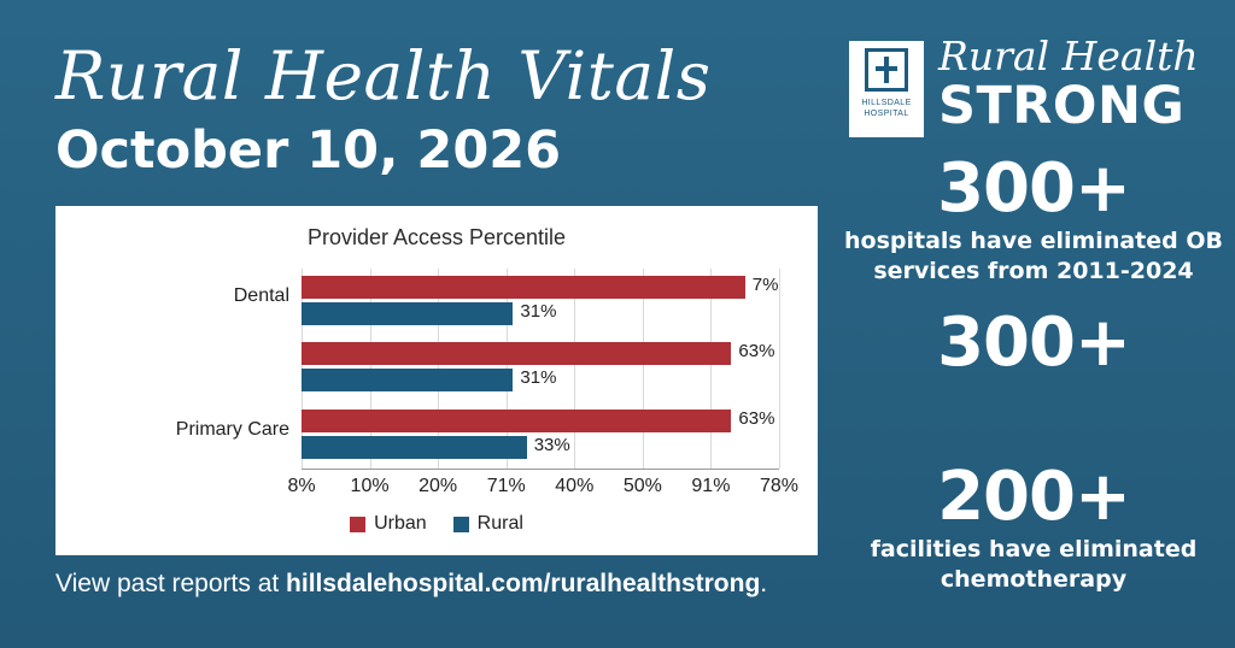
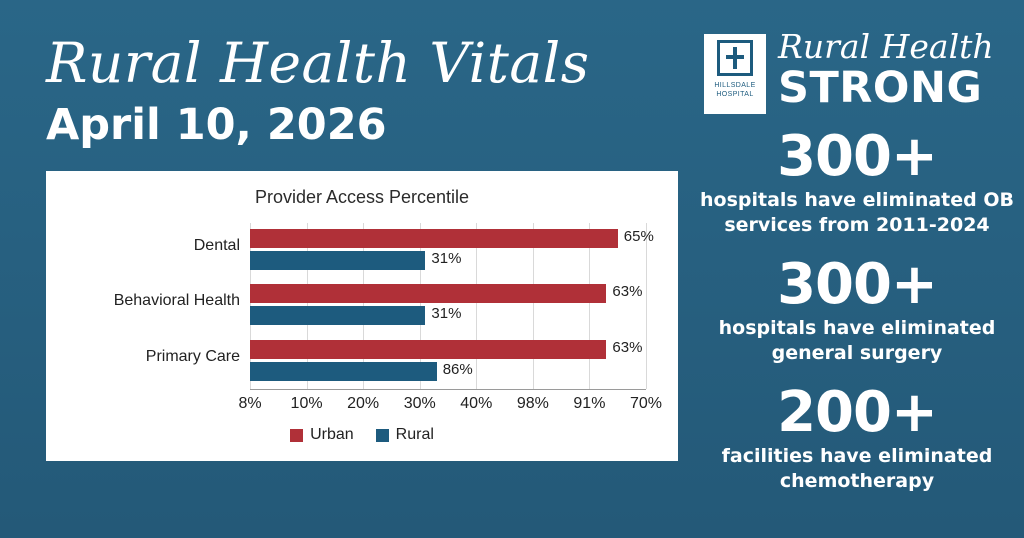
  Rural Health Vitals
- October 10, 2026
+ April 10, 2026
  Provider Access Percentile
  Dental
- 7%
+ 65%
  31%
+ Behavioral Health
  63%
  31%
  Primary Care
  63%
- 33%
+ 86%
  8%
  10%
  20%
- 71%
+ 30%
  40%
- 50%
+ 98%
  91%
- 78%
+ 70%
  Urban
  Rural
- View past reports at hillsdalehospital.com/ruralhealthstrong.
  Rural Health
  STRONG
  300+
  hospitals have eliminated OB services from 2011-2024
  300+
+ hospitals have eliminated general surgery
  200+
  facilities have eliminated chemotherapy
